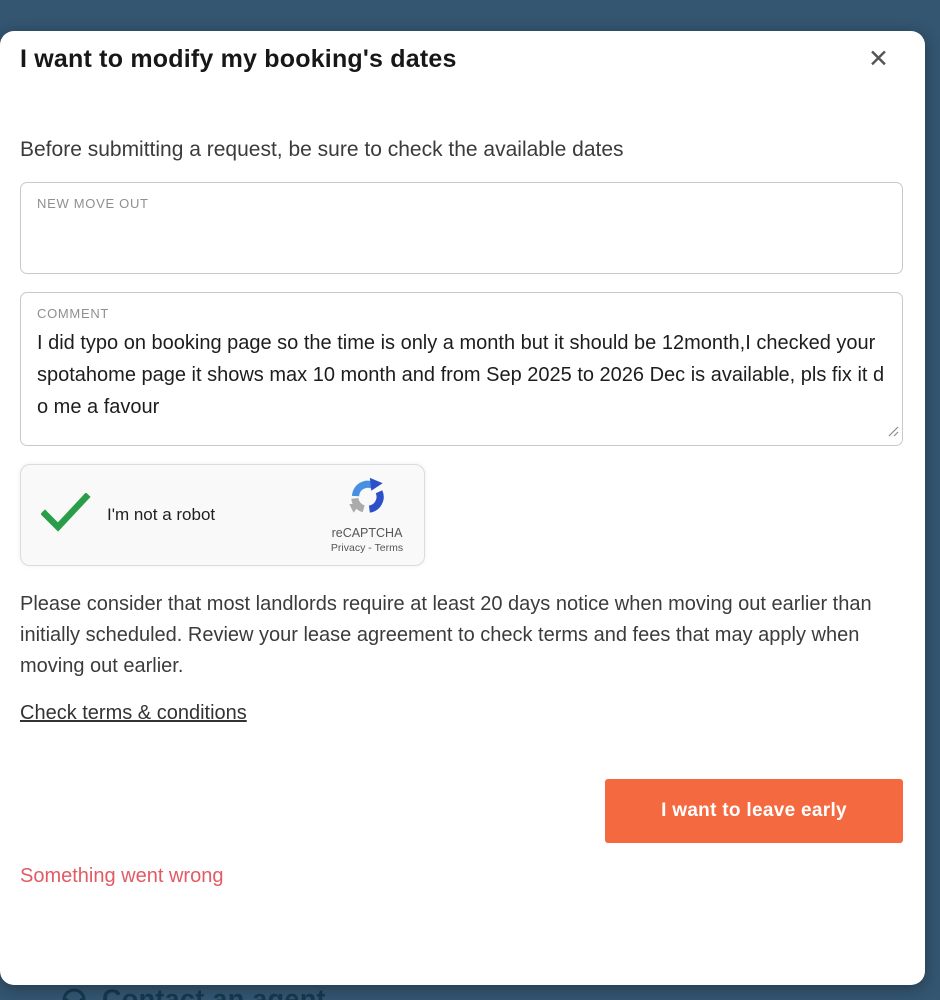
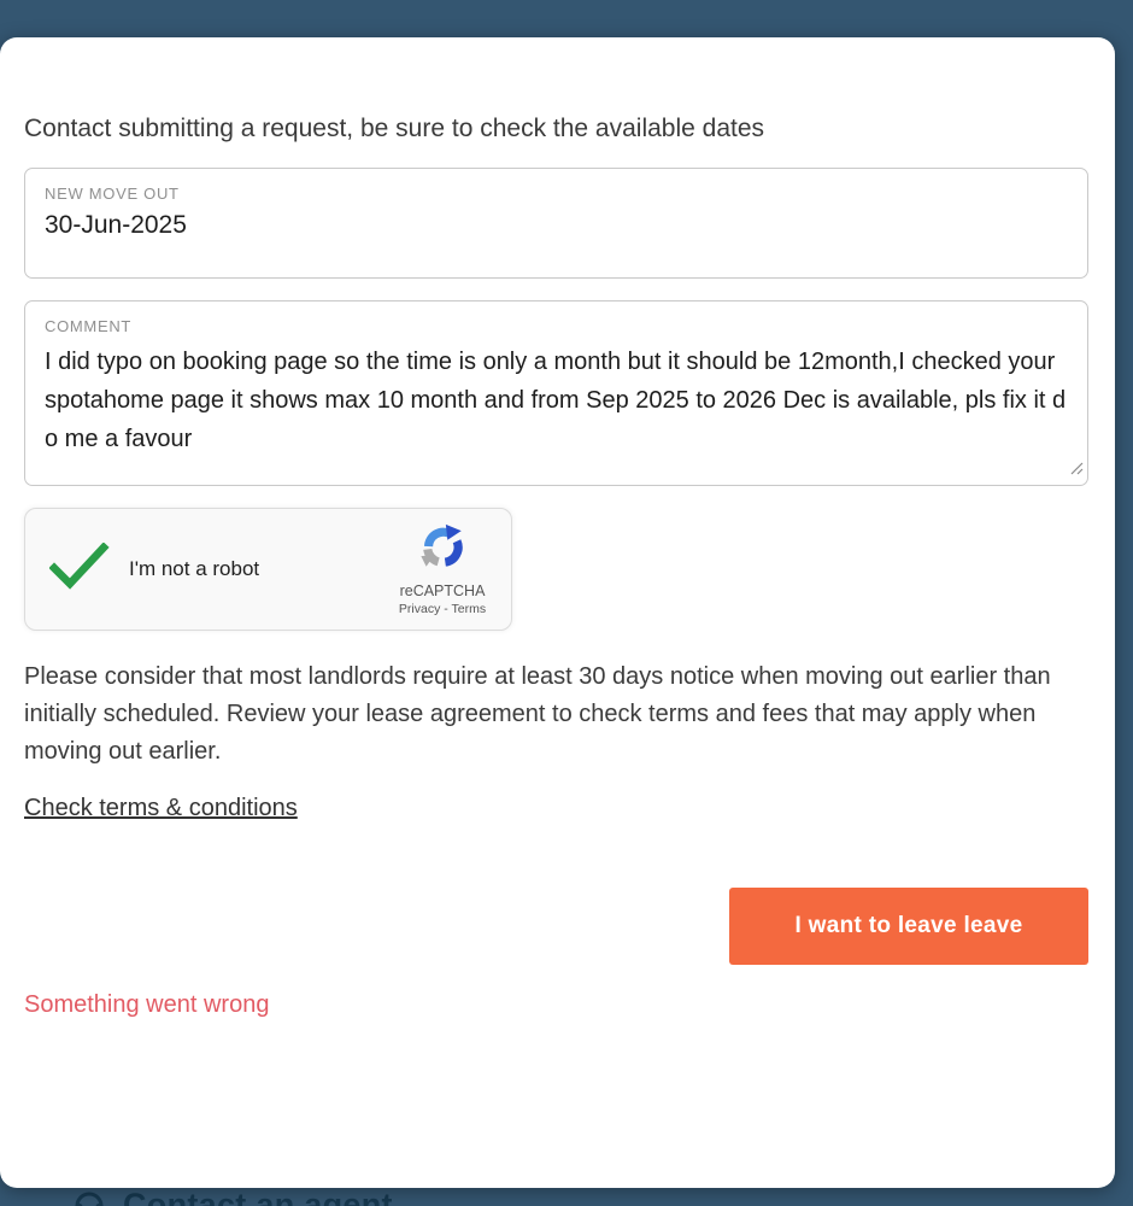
  Contact an agent
- I want to modify my booking's dates
- ✕
- Before submitting a request, be sure to check the available dates
+ Contact submitting a request, be sure to check the available dates
  NEW MOVE OUT
+ 30-Jun-2025
  COMMENT
  I'm not a robot
  reCAPTCHA
  Privacy - Terms
- Please consider that most landlords require at least 20 days notice when moving out earlier than initially scheduled. Review your lease agreement to check terms and fees that may apply when moving out earlier.
+ Please consider that most landlords require at least 30 days notice when moving out earlier than initially scheduled. Review your lease agreement to check terms and fees that may apply when moving out earlier.
  Check terms & conditions
- I want to leave early
+ I want to leave leave
  Something went wrong
